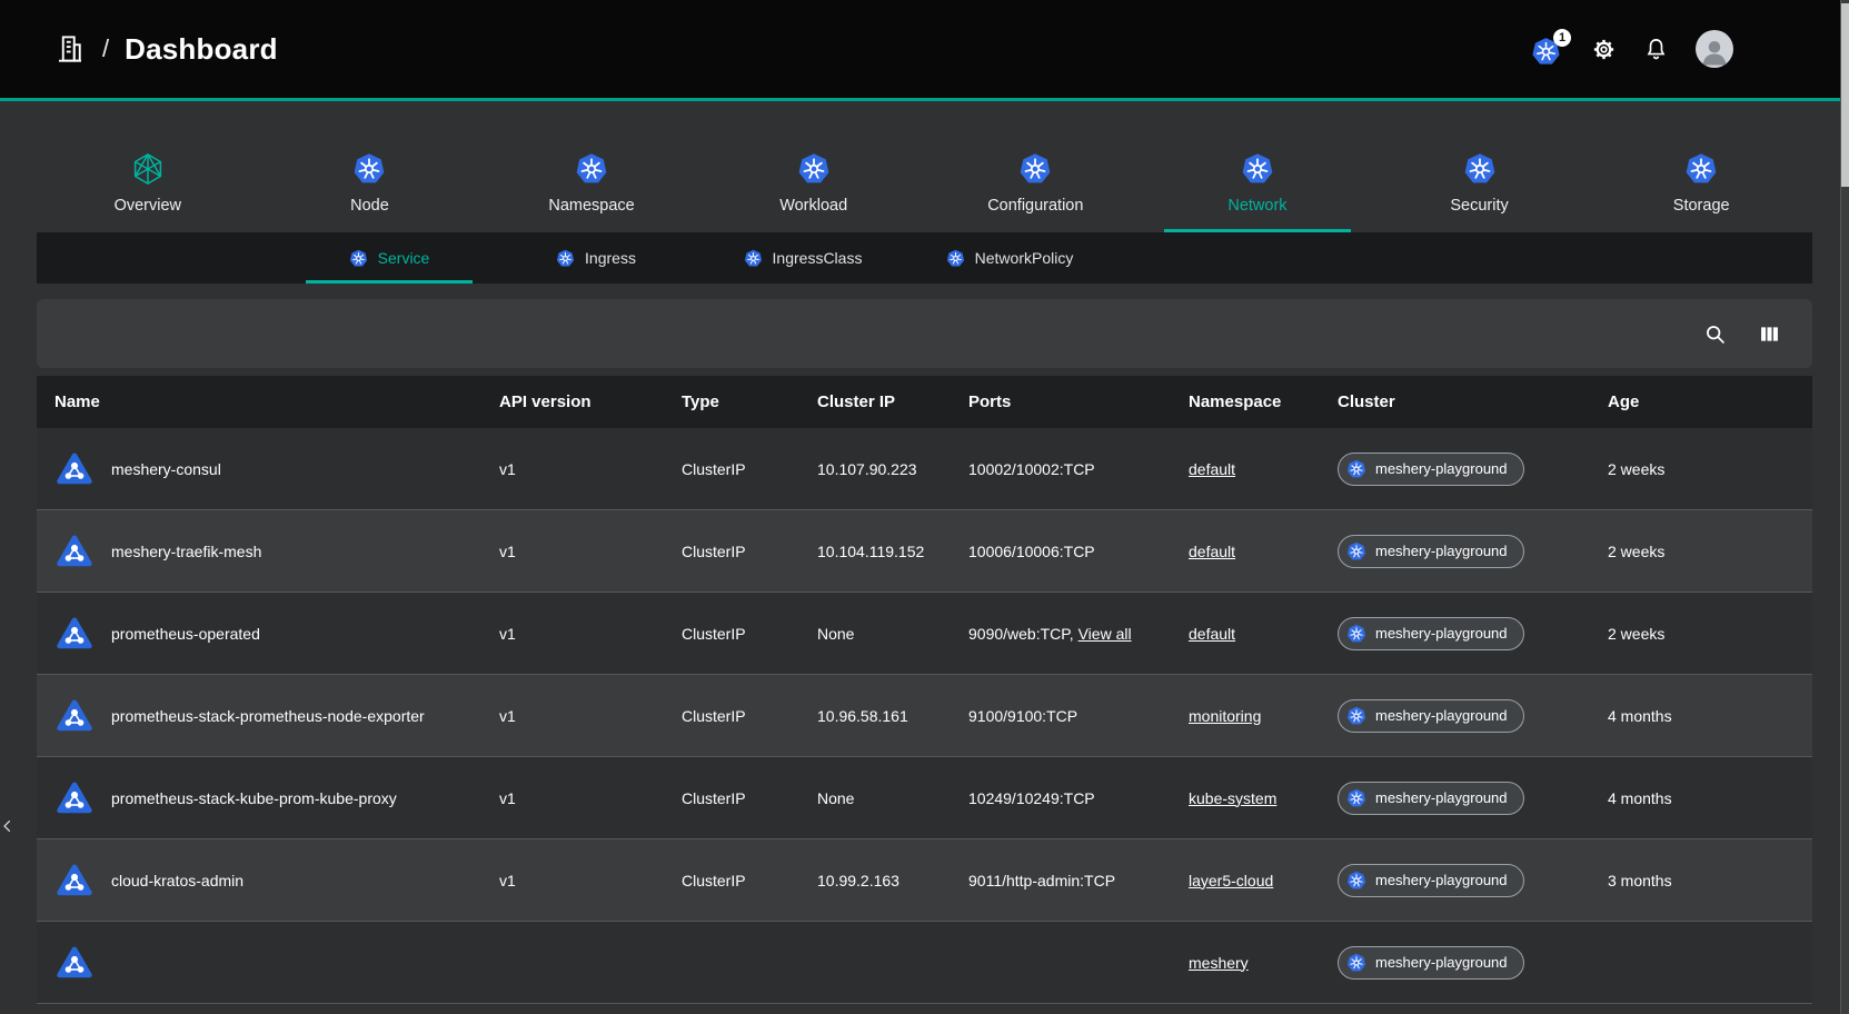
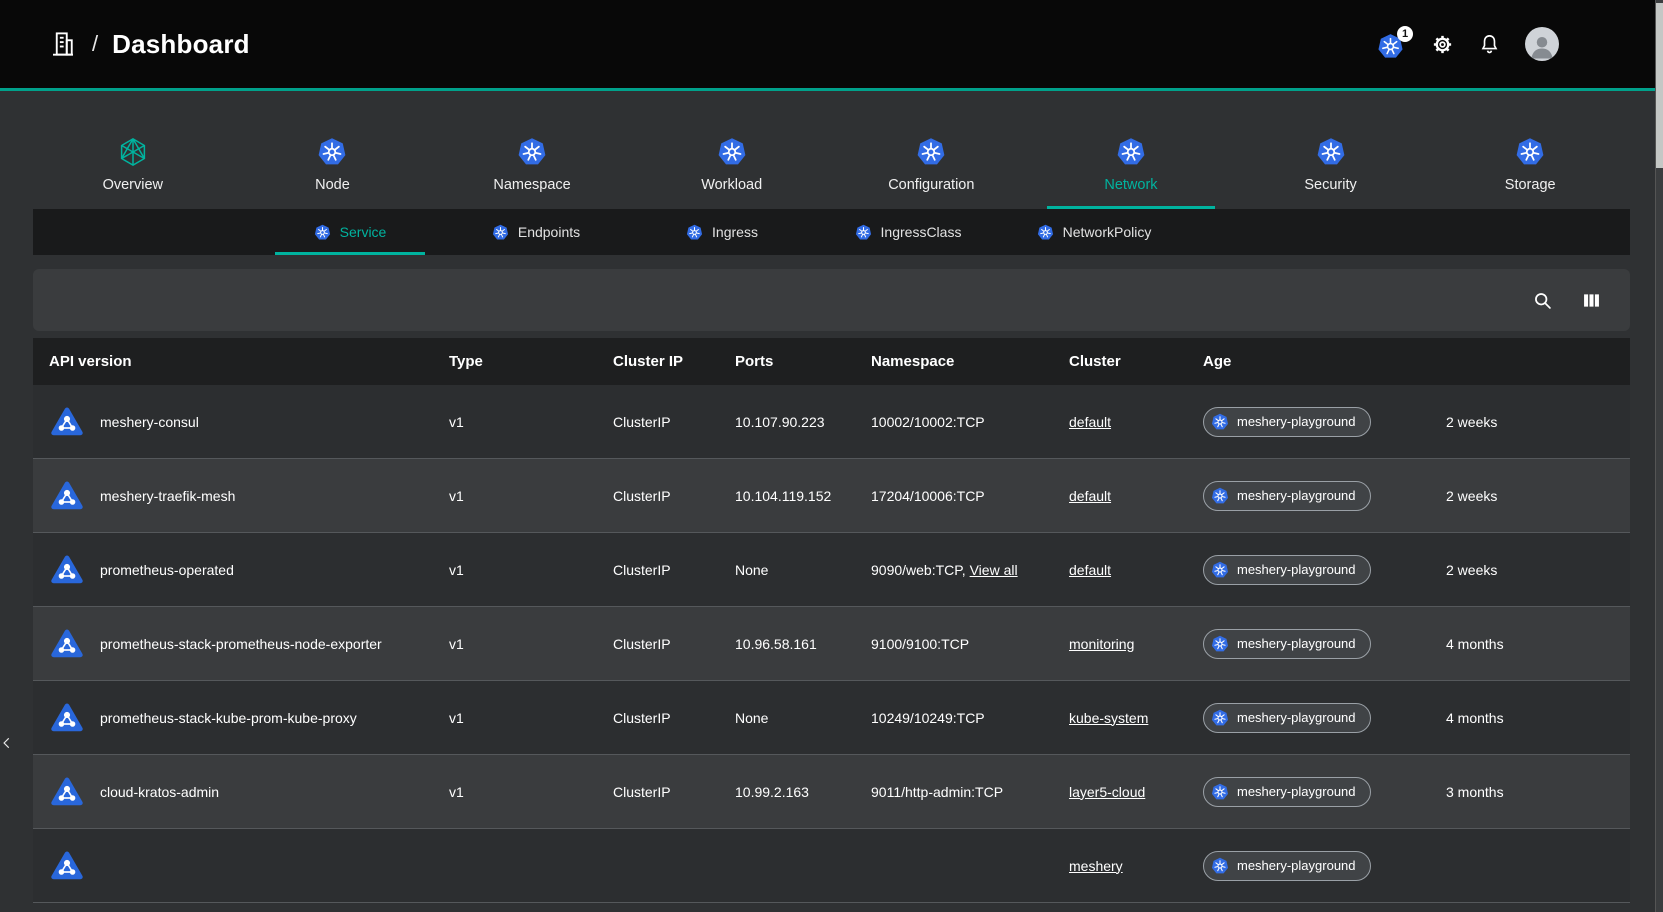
  /
  Dashboard
  1
  Overview
  Node
  Namespace
  Workload
  Configuration
  Network
  Security
  Storage
  Service
+ Endpoints
  Ingress
  IngressClass
  NetworkPolicy
- Name
  API version
  Type
  Cluster IP
  Ports
  Namespace
  Cluster
  Age
  meshery-consul
  v1
  ClusterIP
  10.107.90.223
  10002/10002:TCP
  default
  meshery-playground
  2 weeks
  meshery-traefik-mesh
  v1
  ClusterIP
  10.104.119.152
- 10006/10006:TCP
+ 17204/10006:TCP
  default
  meshery-playground
  2 weeks
  prometheus-operated
  v1
  ClusterIP
  None
  9090/web:TCP, View all
  default
  meshery-playground
  2 weeks
  prometheus-stack-prometheus-node-exporter
  v1
  ClusterIP
  10.96.58.161
  9100/9100:TCP
  monitoring
  meshery-playground
  4 months
  prometheus-stack-kube-prom-kube-proxy
  v1
  ClusterIP
  None
  10249/10249:TCP
  kube-system
  meshery-playground
  4 months
  cloud-kratos-admin
  v1
  ClusterIP
  10.99.2.163
  9011/http-admin:TCP
  layer5-cloud
  meshery-playground
  3 months
  meshery
  meshery-playground
